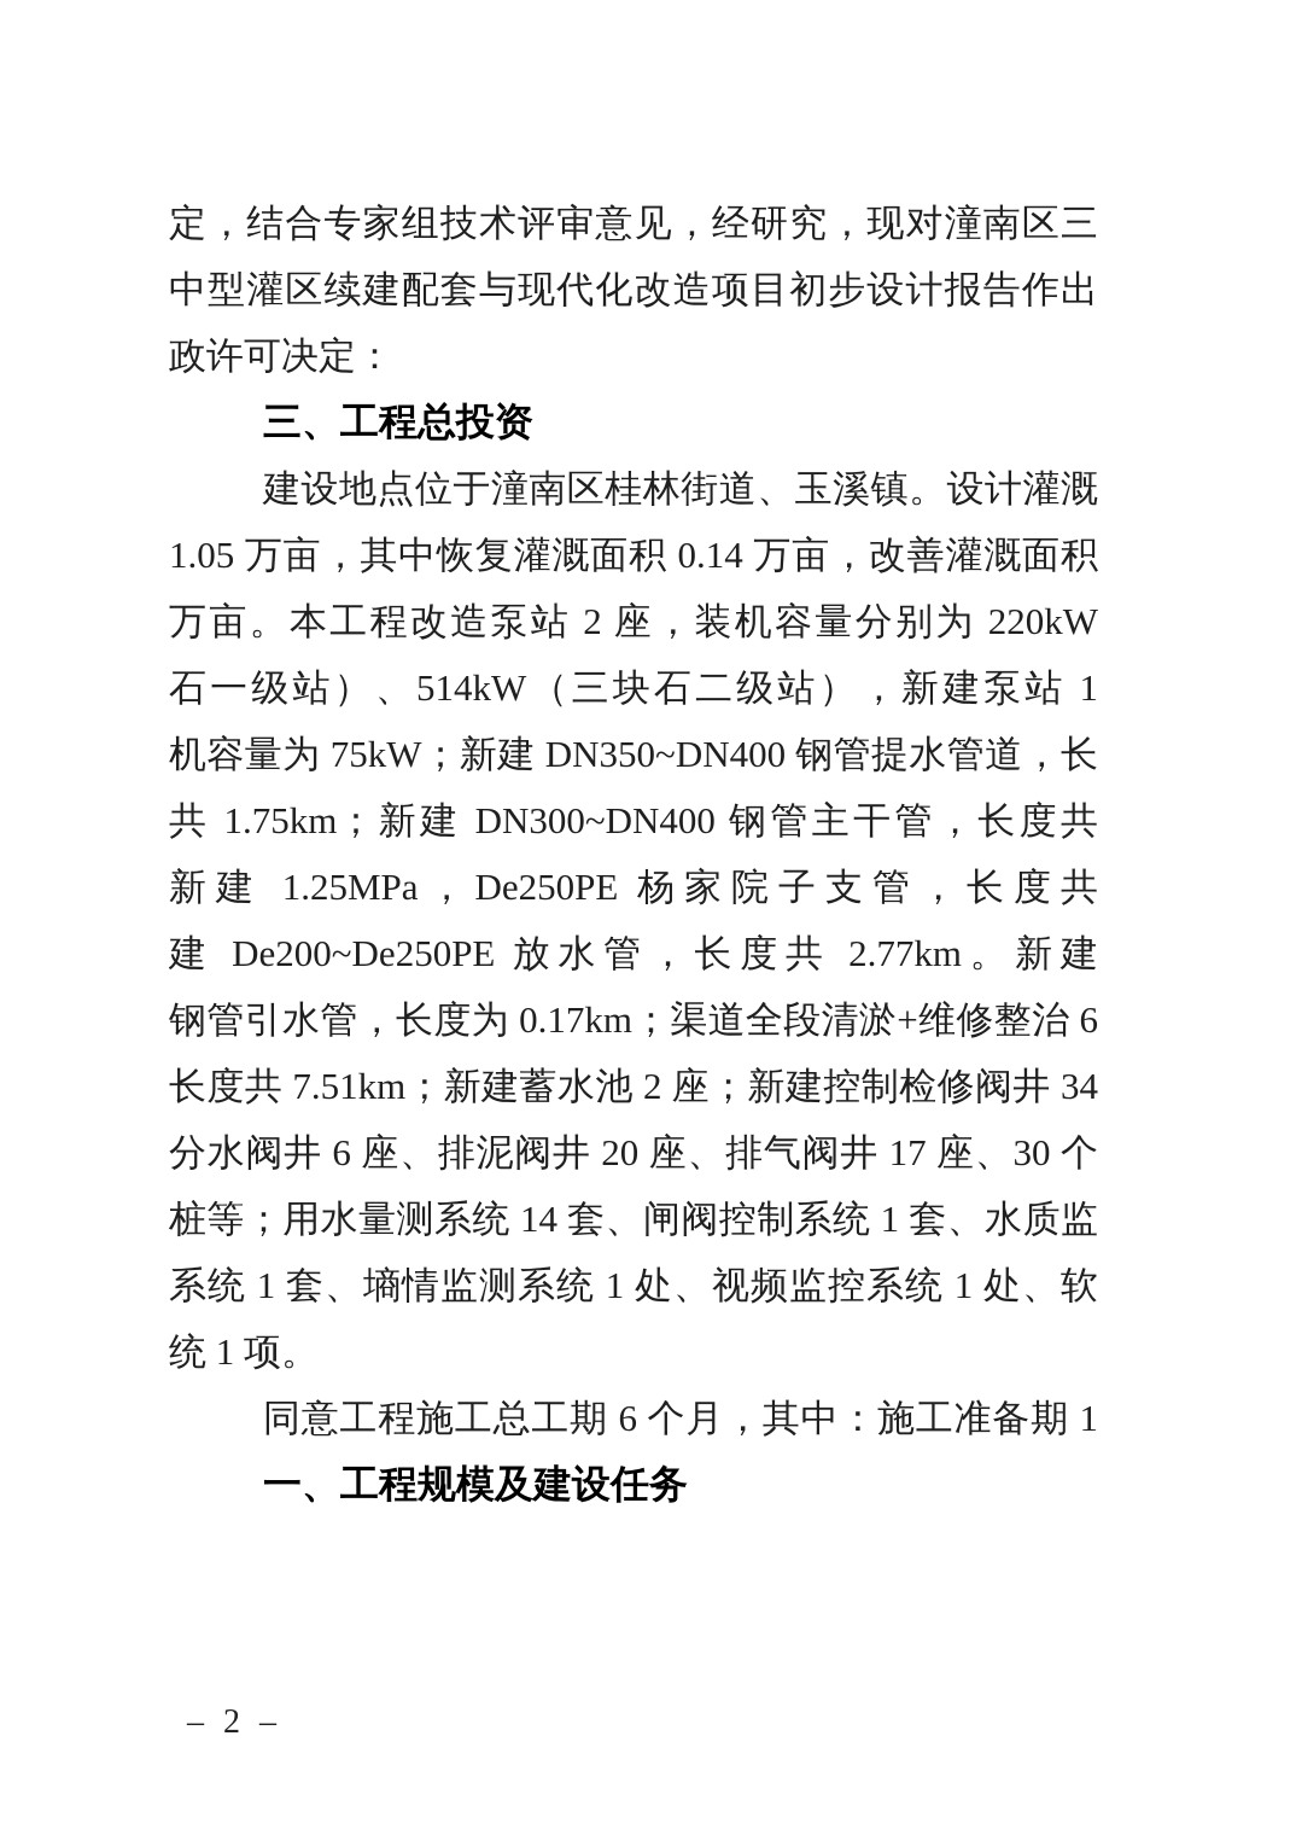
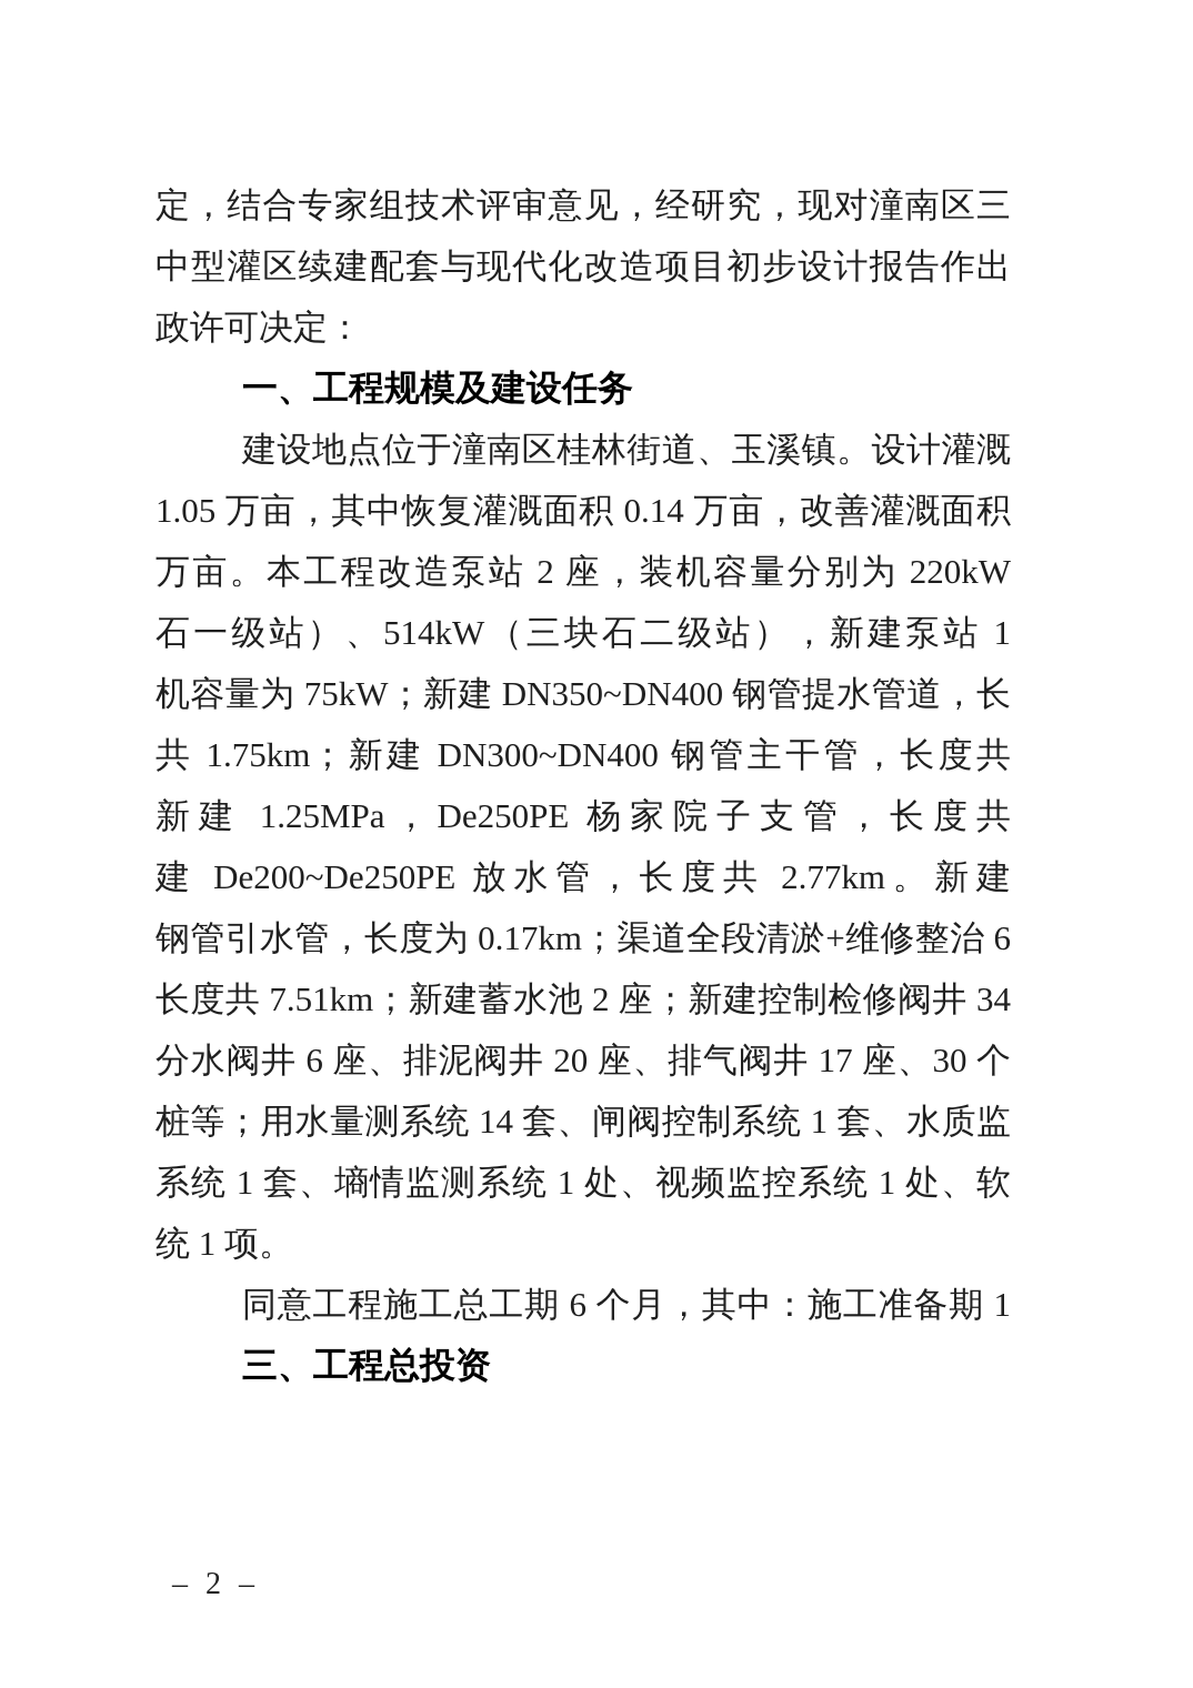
  定，结合专家组技术评审意见，经研究，现对潼南区三
  中型灌区续建配套与现代化改造项目初步设计报告作出
  政许可决定：
- 三、工程总投资
+ 一、工程规模及建设任务
  建设地点位于潼南区桂林街道、玉溪镇。设计灌溉
  1.05 万亩，其中恢复灌溉面积 0.14 万亩，改善灌溉面积
  万亩。本工程改造泵站 2 座，装机容量分别为 220kW
  石一级站）、514kW（三块石二级站），新建泵站 1
  机容量为 75kW；新建 DN350~DN400 钢管提水管道，长
  共 1.75km；新建 DN300~DN400 钢管主干管，长度共
  新建 1.25MPa，De250PE 杨家院子支管，长度共
  建 De200~De250PE 放水管，长度共 2.77km。新建
  钢管引水管，长度为 0.17km；渠道全段清淤+维修整治 6
  长度共 7.51km；新建蓄水池 2 座；新建控制检修阀井 34
  分水阀井 6 座、排泥阀井 20 座、排气阀井 17 座、30 个
  桩等；用水量测系统 14 套、闸阀控制系统 1 套、水质监
  系统 1 套、墒情监测系统 1 处、视频监控系统 1 处、软
  统 1 项。
  同意工程施工总工期 6 个月，其中：施工准备期 1
- 一、工程规模及建设任务
+ 三、工程总投资
  – 2 –
